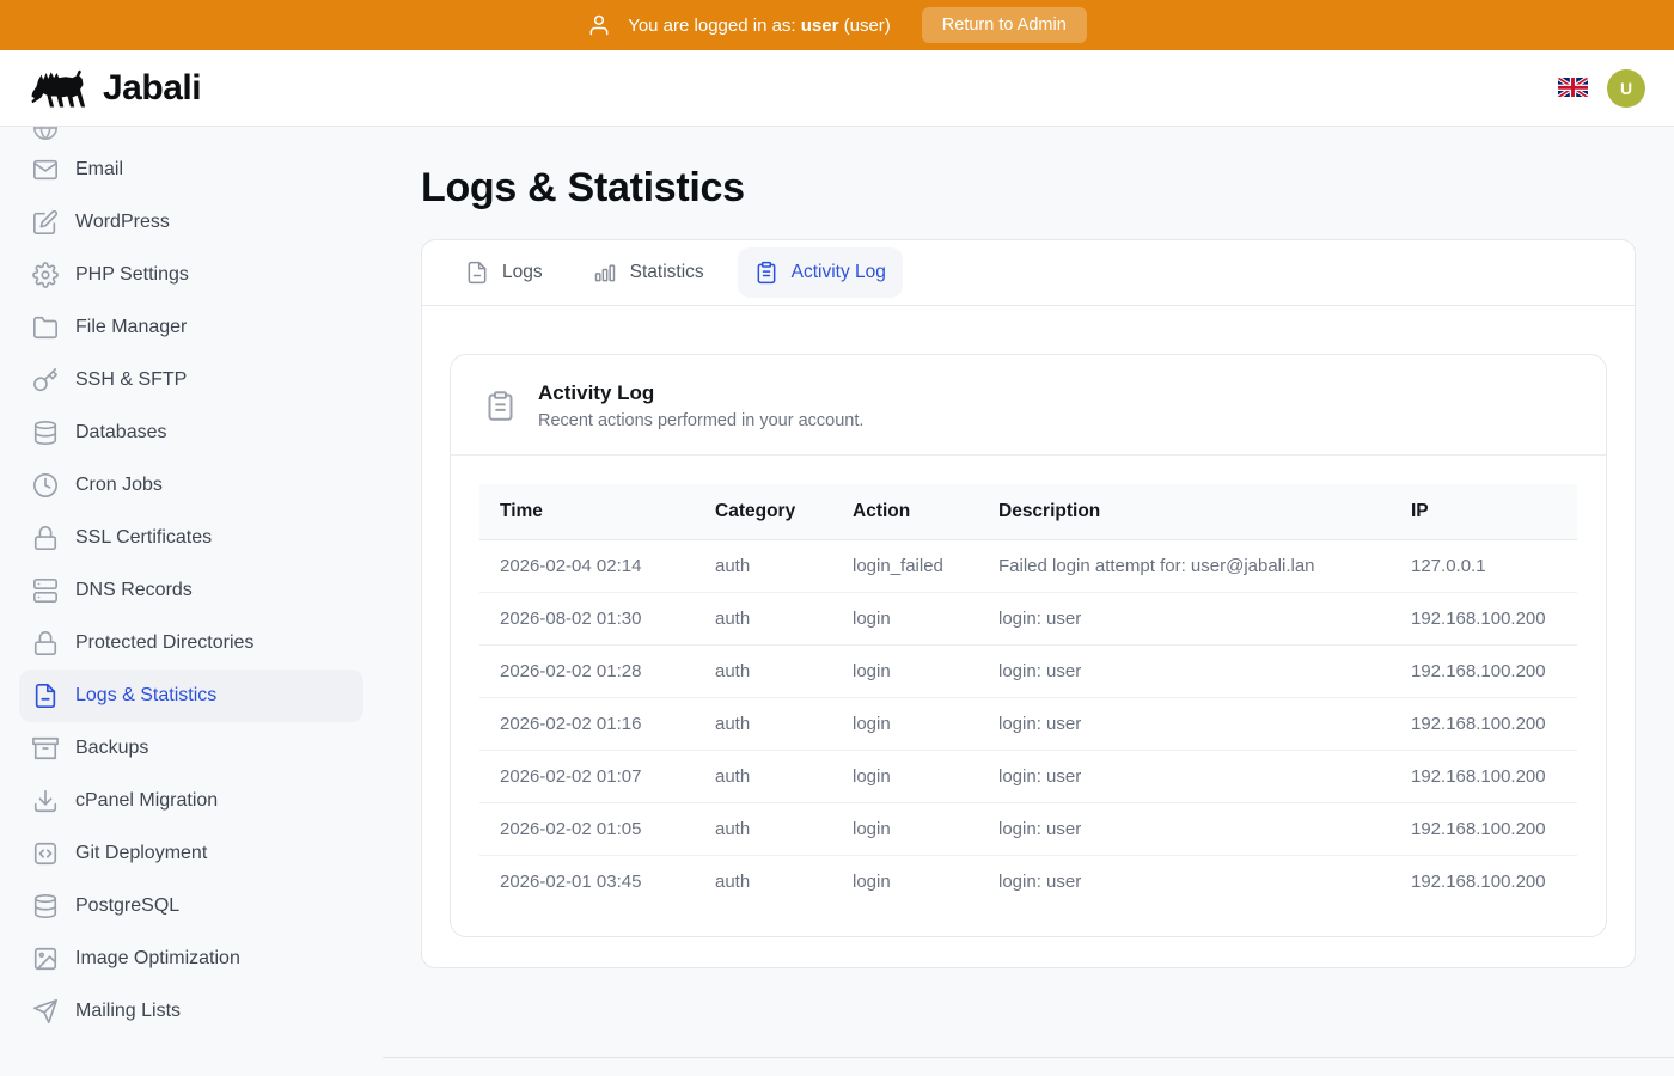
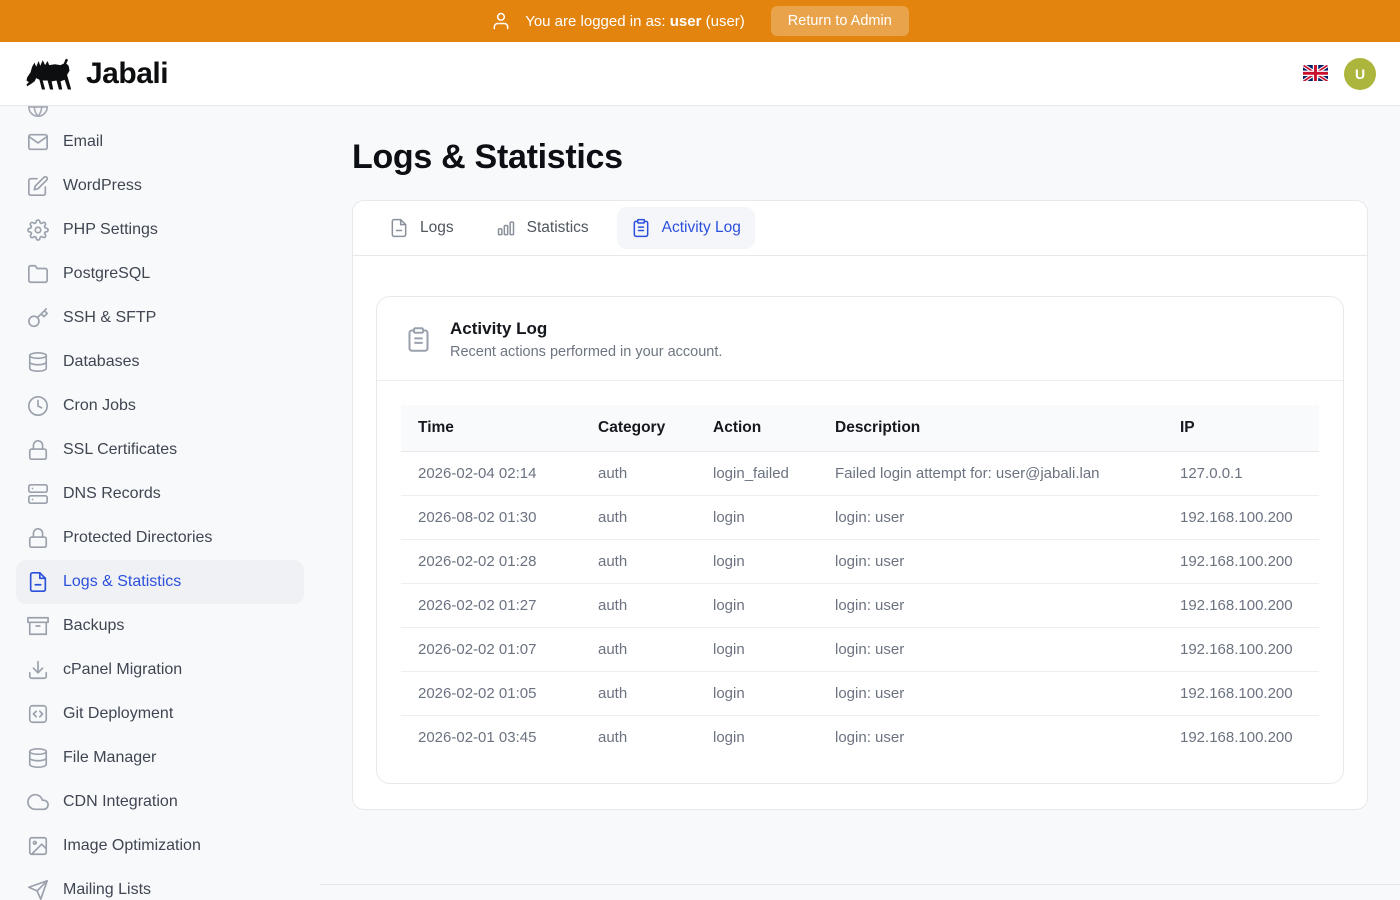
  You are logged in as: user (user)
  Return to Admin
  Jabali
  U
  Email
  WordPress
  PHP Settings
- File Manager
+ PostgreSQL
  SSH & SFTP
  Databases
  Cron Jobs
  SSL Certificates
  DNS Records
  Protected Directories
  Logs & Statistics
  Backups
  cPanel Migration
  Git Deployment
- PostgreSQL
+ File Manager
+ CDN Integration
  Image Optimization
  Mailing Lists
  Logs & Statistics
  Logs
  Statistics
  Activity Log
  Activity Log
  Recent actions performed in your account.
  Time	Category	Action	Description	IP
  2026-02-04 02:14	auth	login_failed	Failed login attempt for: user@jabali.lan	127.0.0.1
  2026-08-02 01:30	auth	login	login: user	192.168.100.200
  2026-02-02 01:28	auth	login	login: user	192.168.100.200
- 2026-02-02 01:16	auth	login	login: user	192.168.100.200
+ 2026-02-02 01:27	auth	login	login: user	192.168.100.200
  2026-02-02 01:07	auth	login	login: user	192.168.100.200
  2026-02-02 01:05	auth	login	login: user	192.168.100.200
  2026-02-01 03:45	auth	login	login: user	192.168.100.200
